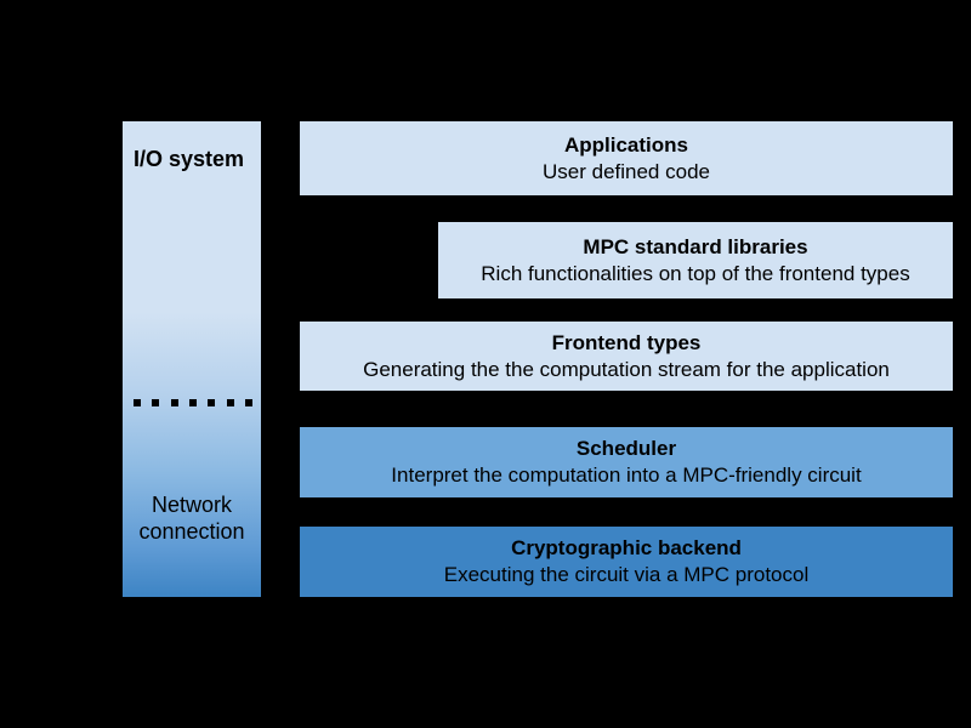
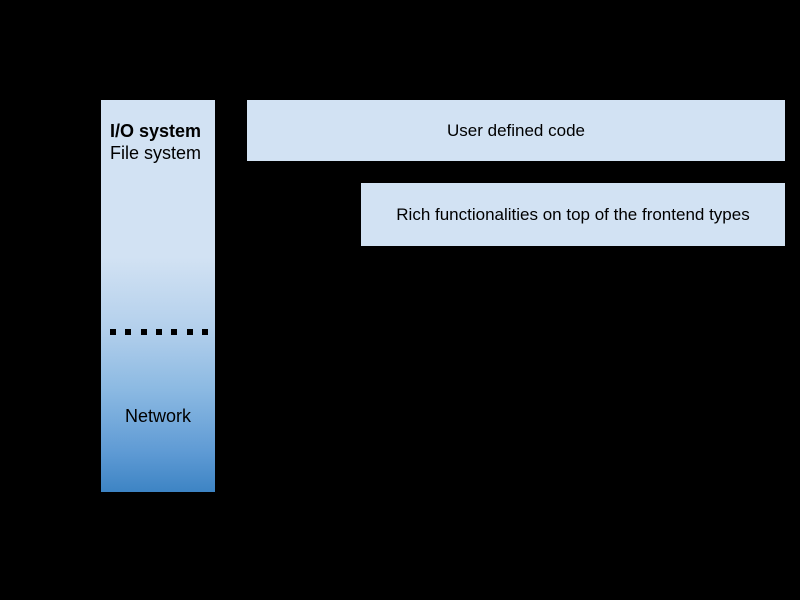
  I/O system
+ File system
  Network
- connection
- Applications
  User defined code
- MPC standard libraries
  Rich functionalities on top of the frontend types
- Frontend types
- Generating the the computation stream for the application
- Scheduler
- Interpret the computation into a MPC-friendly circuit
- Cryptographic backend
- Executing the circuit via a MPC protocol
